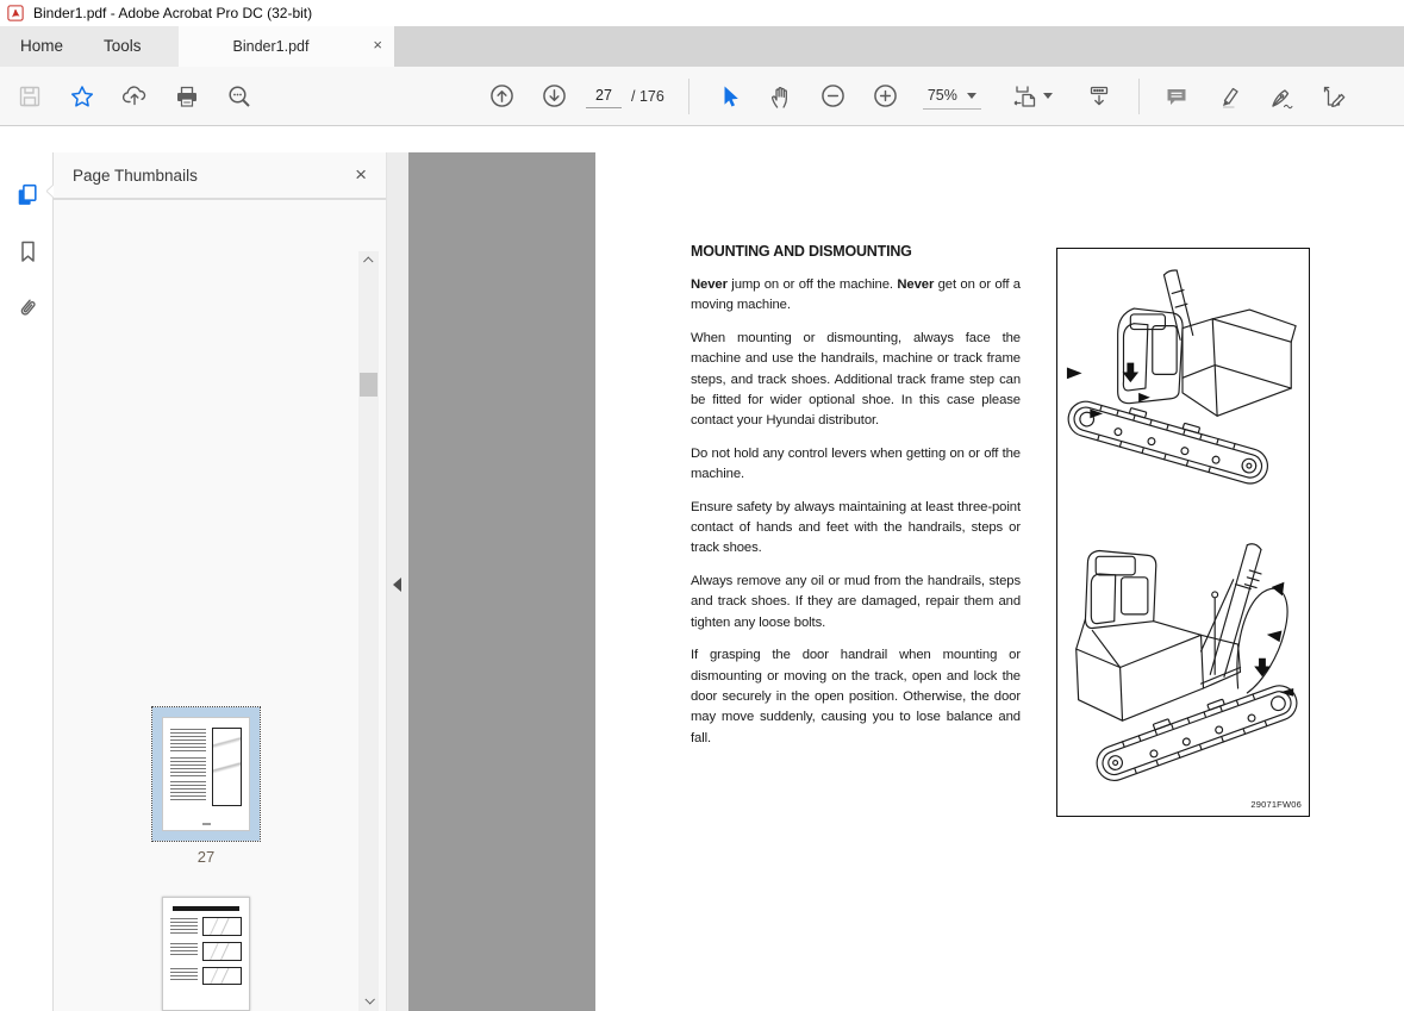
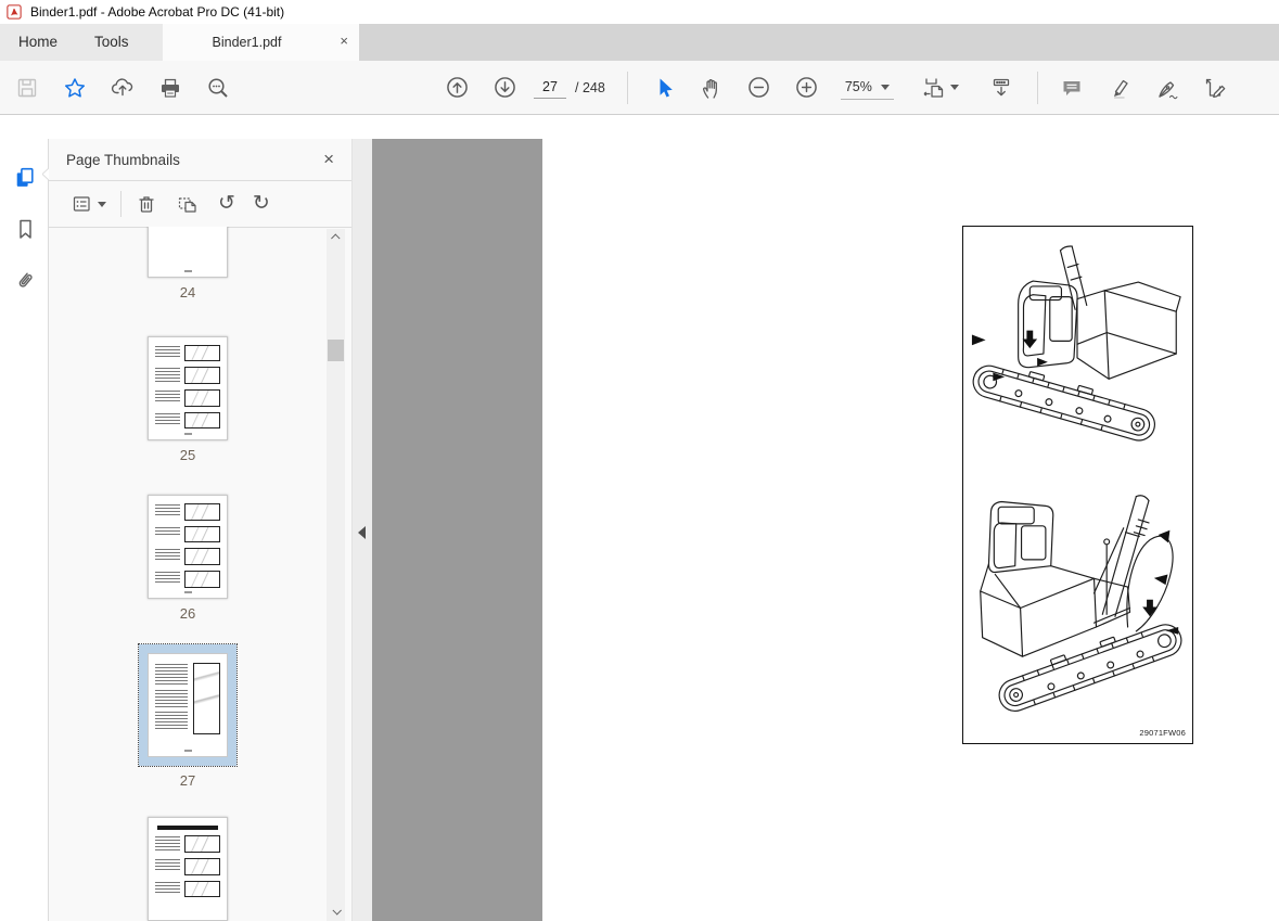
- Binder1.pdf - Adobe Acrobat Pro DC (32-bit)
+ Binder1.pdf - Adobe Acrobat Pro DC (41-bit)
  Home
  Tools
  Binder1.pdf
  ×
  27
- / 176
+ / 248
  75%
  Page Thumbnails
  ×
+ ↺
+ ↻
+ 24
+ 25
+ 26
  27
- MOUNTING AND DISMOUNTING
- Never jump on or off the machine. Never get on or off a moving machine.
- When mounting or dismounting, always face the machine and use the handrails, machine or track frame steps, and track shoes. Additional track frame step can be fitted for wider optional shoe. In this case please contact your Hyundai distributor.
- Do not hold any control levers when getting on or off the machine.
- Ensure safety by always maintaining at least three-point contact of hands and feet with the handrails, steps or track shoes.
- Always remove any oil or mud from the handrails, steps and track shoes. If they are damaged, repair them and tighten any loose bolts.
- If grasping the door handrail when mounting or dismounting or moving on the track, open and lock the door securely in the open position. Otherwise, the door may move suddenly, causing you to lose balance and fall.
  29071FW06
